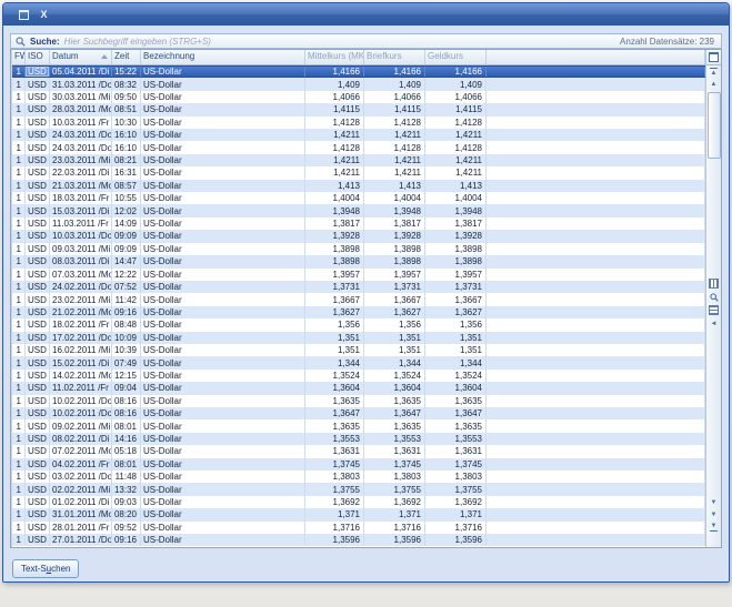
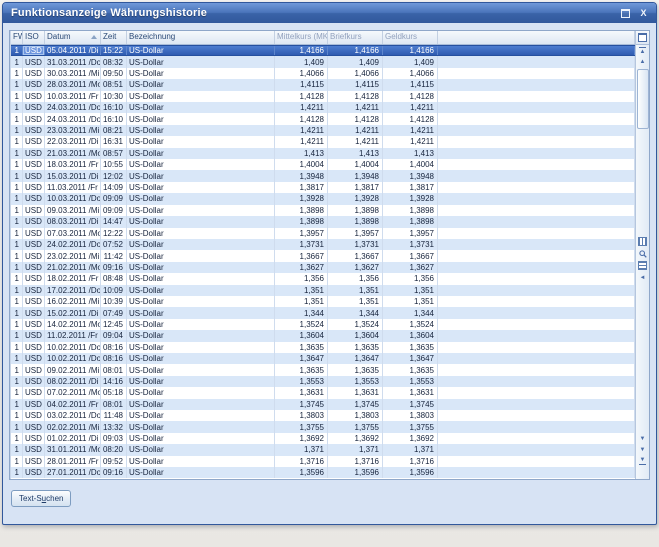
+ Funktionsanzeige Währungshistorie
  X
- Suche:
- Hier Suchbegriff eingeben (STRG+S)
- Anzahl Datensätze: 239
  FW
  ISO
  Datum
  Zeit
  Bezeichnung
  Mittelkurs (MK
  Briefkurs
  Geldkurs
  1
  USD
  05.04.2011 /Di
  15:22
  US-Dollar
  1,4166
  1,4166
  1,4166
  1
  USD
  31.03.2011 /Do
  08:32
  US-Dollar
  1,409
  1,409
  1,409
  1
  USD
  30.03.2011 /Mi
  09:50
  US-Dollar
  1,4066
  1,4066
  1,4066
  1
  USD
  28.03.2011 /Mo
  08:51
  US-Dollar
  1,4115
  1,4115
  1,4115
  1
  USD
  10.03.2011 /Fr
  10:30
  US-Dollar
  1,4128
  1,4128
  1,4128
  1
  USD
  24.03.2011 /Do
  16:10
  US-Dollar
  1,4211
  1,4211
  1,4211
  1
  USD
  24.03.2011 /Do
  16:10
  US-Dollar
  1,4128
  1,4128
  1,4128
  1
  USD
  23.03.2011 /Mi
  08:21
  US-Dollar
  1,4211
  1,4211
  1,4211
  1
  USD
  22.03.2011 /Di
  16:31
  US-Dollar
  1,4211
  1,4211
  1,4211
  1
  USD
  21.03.2011 /Mo
  08:57
  US-Dollar
  1,413
  1,413
  1,413
  1
  USD
  18.03.2011 /Fr
  10:55
  US-Dollar
  1,4004
  1,4004
  1,4004
  1
  USD
  15.03.2011 /Di
  12:02
  US-Dollar
  1,3948
  1,3948
  1,3948
  1
  USD
  11.03.2011 /Fr
  14:09
  US-Dollar
  1,3817
  1,3817
  1,3817
  1
  USD
  10.03.2011 /Do
  09:09
  US-Dollar
  1,3928
  1,3928
  1,3928
  1
  USD
  09.03.2011 /Mi
  09:09
  US-Dollar
  1,3898
  1,3898
  1,3898
  1
  USD
  08.03.2011 /Di
  14:47
  US-Dollar
  1,3898
  1,3898
  1,3898
  1
  USD
  07.03.2011 /Mo
  12:22
  US-Dollar
  1,3957
  1,3957
  1,3957
  1
  USD
  24.02.2011 /Do
  07:52
  US-Dollar
  1,3731
  1,3731
  1,3731
  1
  USD
  23.02.2011 /Mi
  11:42
  US-Dollar
  1,3667
  1,3667
  1,3667
  1
  USD
  21.02.2011 /Mo
  09:16
  US-Dollar
  1,3627
  1,3627
  1,3627
  1
  USD
  18.02.2011 /Fr
  08:48
  US-Dollar
  1,356
  1,356
  1,356
  1
  USD
  17.02.2011 /Do
  10:09
  US-Dollar
  1,351
  1,351
  1,351
  1
  USD
  16.02.2011 /Mi
  10:39
  US-Dollar
  1,351
  1,351
  1,351
  1
  USD
  15.02.2011 /Di
  07:49
  US-Dollar
  1,344
  1,344
  1,344
  1
  USD
  14.02.2011 /Mo
- 12:15
+ 12:45
  US-Dollar
  1,3524
  1,3524
  1,3524
  1
  USD
  11.02.2011 /Fr
  09:04
  US-Dollar
  1,3604
  1,3604
  1,3604
  1
  USD
  10.02.2011 /Do
  08:16
  US-Dollar
  1,3635
  1,3635
  1,3635
  1
  USD
  10.02.2011 /Do
  08:16
  US-Dollar
  1,3647
  1,3647
  1,3647
  1
  USD
  09.02.2011 /Mi
  08:01
  US-Dollar
  1,3635
  1,3635
  1,3635
  1
  USD
  08.02.2011 /Di
  14:16
  US-Dollar
  1,3553
  1,3553
  1,3553
  1
  USD
  07.02.2011 /Mo
  05:18
  US-Dollar
  1,3631
  1,3631
  1,3631
  1
  USD
  04.02.2011 /Fr
  08:01
  US-Dollar
  1,3745
  1,3745
  1,3745
  1
  USD
  03.02.2011 /Do
  11:48
  US-Dollar
  1,3803
  1,3803
  1,3803
  1
  USD
  02.02.2011 /Mi
  13:32
  US-Dollar
  1,3755
  1,3755
  1,3755
  1
  USD
  01.02.2011 /Di
  09:03
  US-Dollar
  1,3692
  1,3692
  1,3692
  1
  USD
  31.01.2011 /Mo
  08:20
  US-Dollar
  1,371
  1,371
  1,371
  1
  USD
  28.01.2011 /Fr
  09:52
  US-Dollar
  1,3716
  1,3716
  1,3716
  1
  USD
  27.01.2011 /Do
  09:16
  US-Dollar
  1,3596
  1,3596
  1,3596
  Text-S
  u
  chen
